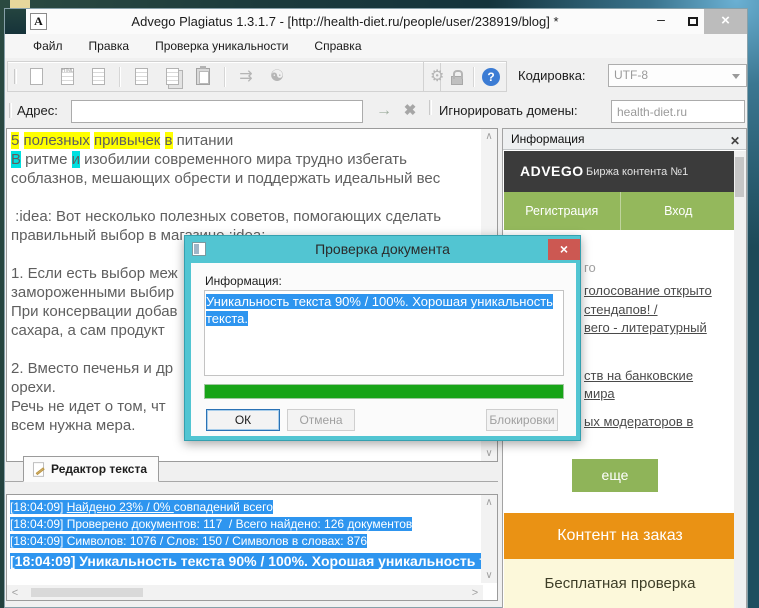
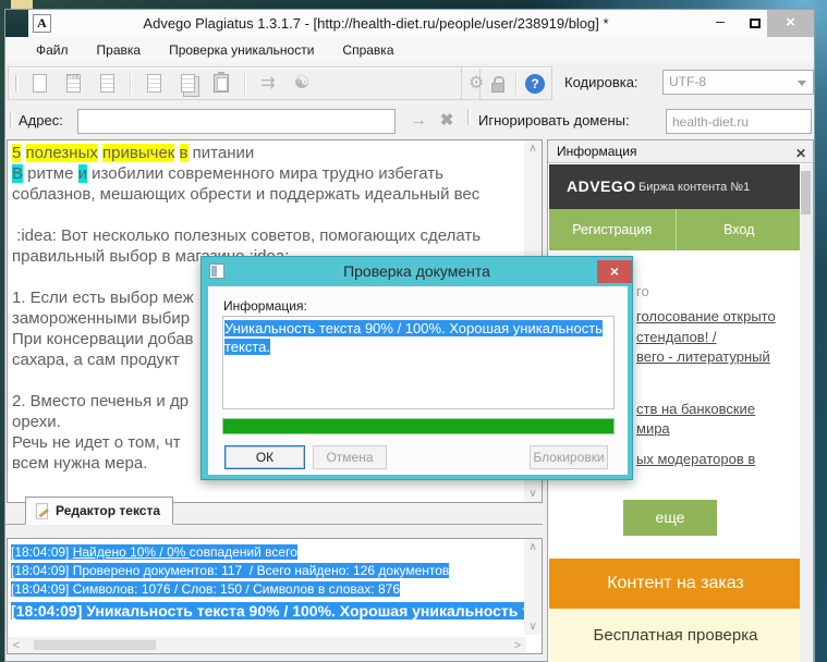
  A
  Advego Plagiatus 1.3.1.7 - [http://health-diet.ru/people/user/238919/blog] *
  –
  ×
  Файл
  Правка
  Проверка уникальности
  Справка
  ⇉
  ☯
  ⚙
  ?
  Кодировка:
  UTF-8
  Адрес:
  →
  ✖
  Игнорировать домены:
  health-diet.ru
  5 полезных привычек в питании
  В ритме и изобилии современного мира трудно избегать
  соблазнов, мешающих обрести и поддержать идеальный вес
  :idea: Вот несколько полезных советов, помогающих сделать
  1. Если есть выбор меж
  замороженными выбир
  При консервации добав
  сахара, а сам продукт
  2. Вместо печенья и др
  орехи.
  Речь не идет о том, чт
  всем нужна мера.
  ∧
  ∨
  Редактор текста
- [18:04:09] Найдено 23% / 0% совпадений всего
+ [18:04:09] Найдено 10% / 0% совпадений всего
  [18:04:09] Проверено документов: 117 / Всего найдено: 126 документов
  [18:04:09] Символов: 1076 / Слов: 150 / Символов в словах: 876
  [18:04:09] Уникальность текста 90% / 100%. Хорошая уникальность
  ∧
  ∨
  <
  >
  Информация
  ✕
  ADVEGO
  Биржа контента №1
  Регистрация
  Вход
  го
  голосование открыто
  стендапов! /
  вего - литературный
  ств на банковские
  мира
  ых модераторов в
  еще
  Контент на заказ
  Бесплатная проверка
  Проверка документа
  ×
  Информация:
  Уникальность текста 90% / 100%. Хорошая уникальность текста.
  ОК
  Отмена
  Блокировки
